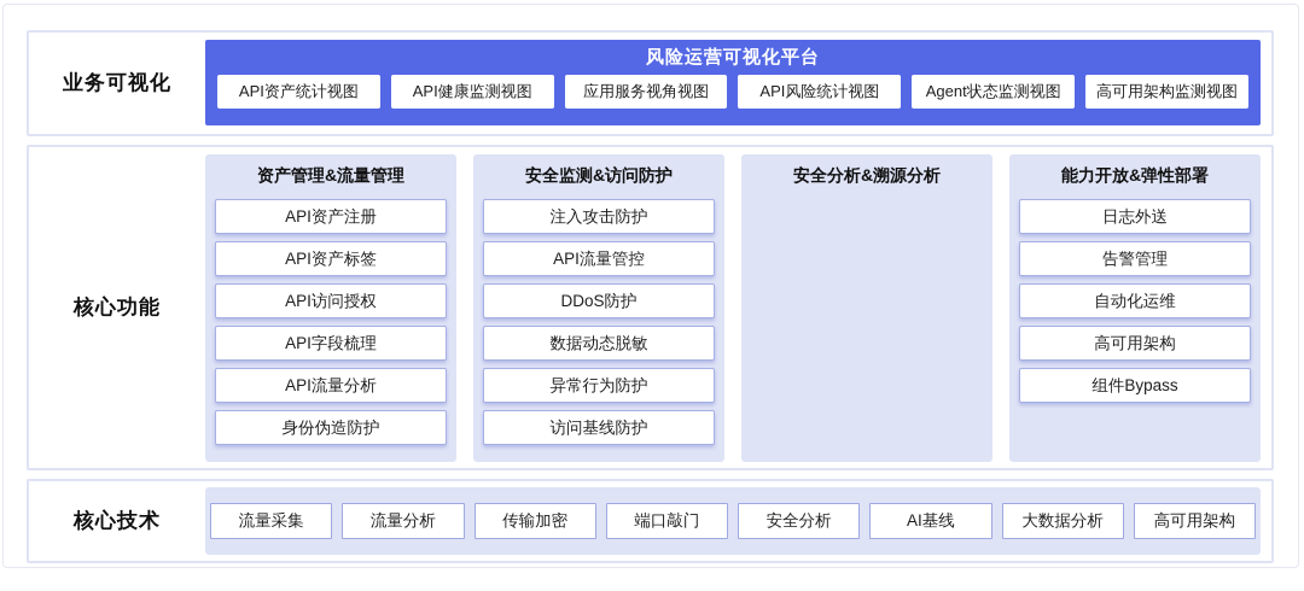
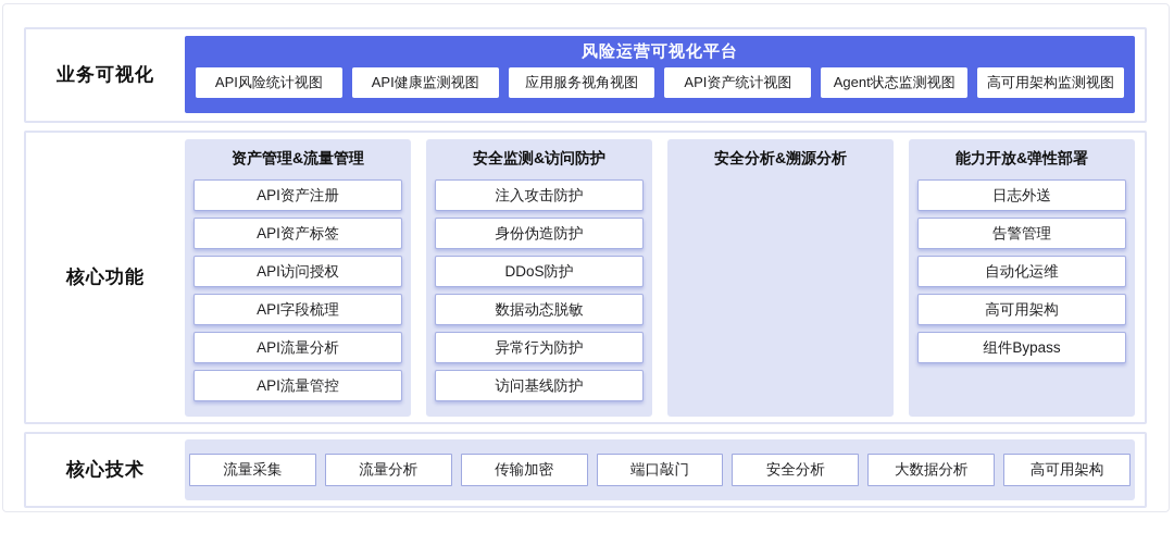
  业务可视化
  风险运营可视化平台
- API资产统计视图
+ API风险统计视图
  API健康监测视图
  应用服务视角视图
- API风险统计视图
+ API资产统计视图
  Agent状态监测视图
  高可用架构监测视图
  核心功能
  资产管理&流量管理
  API资产注册
  API资产标签
  API访问授权
  API字段梳理
  API流量分析
- 身份伪造防护
+ API流量管控
  安全监测&访问防护
  注入攻击防护
- API流量管控
+ 身份伪造防护
  DDoS防护
  数据动态脱敏
  异常行为防护
  访问基线防护
  安全分析&溯源分析
  能力开放&弹性部署
  日志外送
  告警管理
  自动化运维
  高可用架构
  组件Bypass
  核心技术
  流量采集
  流量分析
  传输加密
  端口敲门
  安全分析
- AI基线
  大数据分析
  高可用架构
